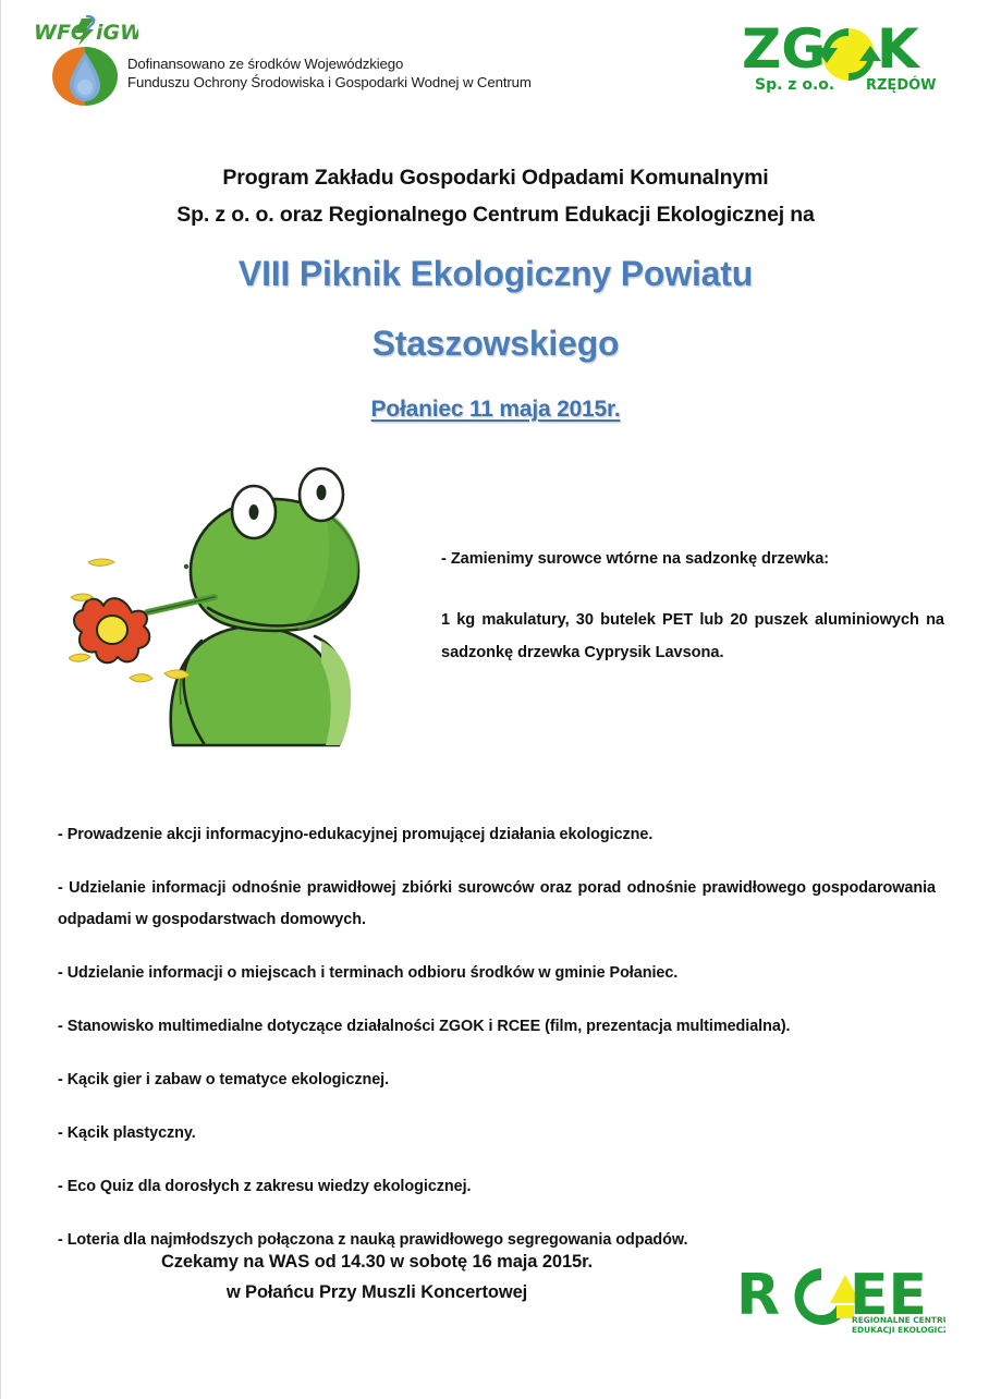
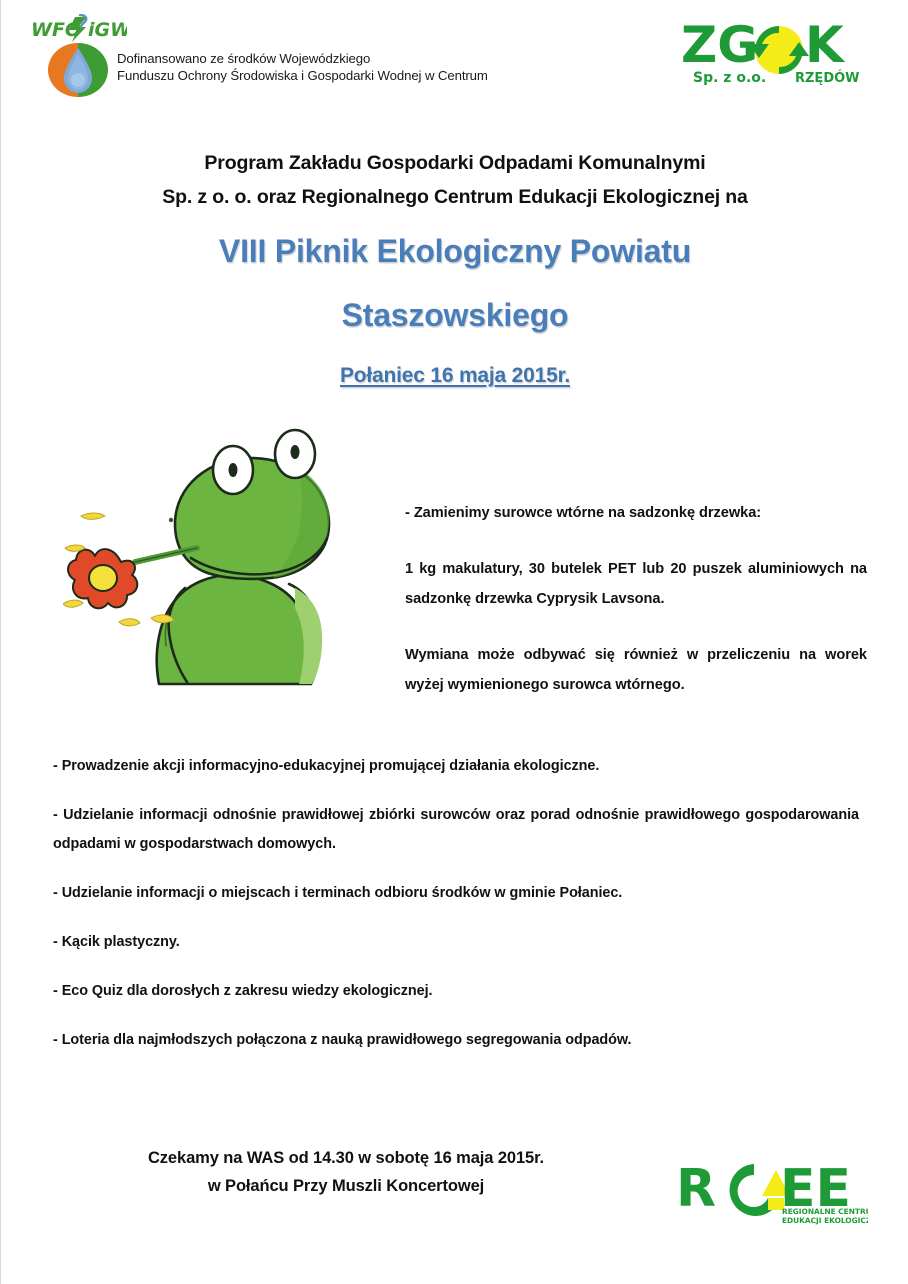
  iGW
  Dofinansowano ze środków Wojewódzkiego
  Funduszu Ochrony Środowiska i Gospodarki Wodnej w Centrum
  ZG
  K
  Sp. z o.o.
  RZĘDÓW
  Program Zakładu Gospodarki Odpadami Komunalnymi
  Sp. z o. o. oraz Regionalnego Centrum Edukacji Ekologicznej na
  VIII Piknik Ekologiczny Powiatu
  Staszowskiego
- Połaniec 11 maja 2015r.
+ Połaniec 16 maja 2015r.
  - Zamienimy surowce wtórne na sadzonkę drzewka:
  1 kg makulatury, 30 butelek PET lub 20 puszek aluminiowych na sadzonkę drzewka Cyprysik Lavsona.
+ Wymiana może odbywać się również w przeliczeniu na worek wyżej wymienionego surowca wtórnego.
  - Prowadzenie akcji informacyjno-edukacyjnej promującej działania ekologiczne.
  - Udzielanie informacji odnośnie prawidłowej zbiórki surowców oraz porad odnośnie prawidłowego gospodarowania odpadami w gospodarstwach domowych.
  - Udzielanie informacji o miejscach i terminach odbioru środków w gminie Połaniec.
- - Stanowisko multimedialne dotyczące działalności ZGOK i RCEE (film, prezentacja multimedialna).
- - Kącik gier i zabaw o tematyce ekologicznej.
  - Kącik plastyczny.
  - Eco Quiz dla dorosłych z zakresu wiedzy ekologicznej.
  - Loteria dla najmłodszych połączona z nauką prawidłowego segregowania odpadów.
  Czekamy na WAS od 14.30 w sobotę 16 maja 2015r.
  w Połańcu Przy Muszli Koncertowej
  R
  EE
  REGIONALNE CENTR
  EDUKACJI EKOLOGIC
